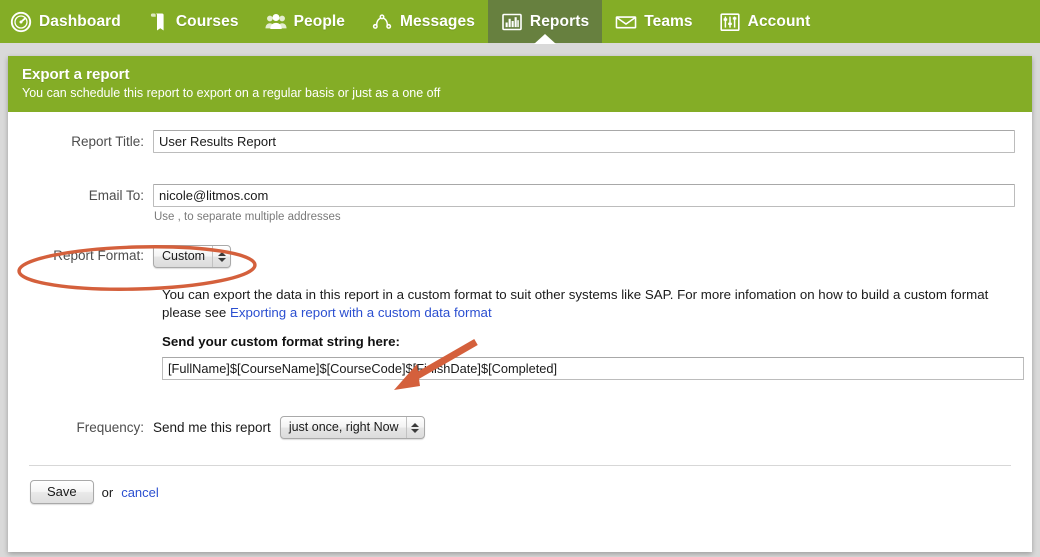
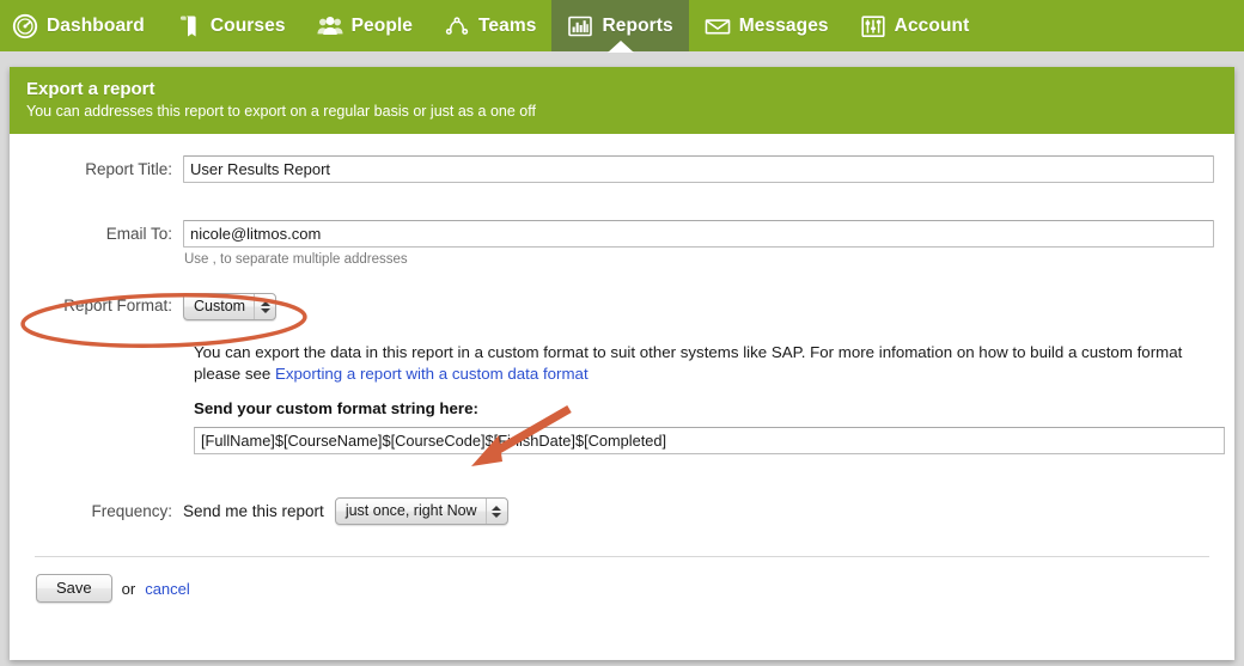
  Dashboard
  Courses
  People
- Messages
+ Teams
  Reports
- Teams
+ Messages
  Account
  Export a report
- You can schedule this report to export on a regular basis or just as a one off
+ You can addresses this report to export on a regular basis or just as a one off
  Report Title:
  User Results Report
  Email To:
  nicole@litmos.com
  Use , to separate multiple addresses
  eport Format:
  Custom
  You can export the data in this report in a custom format to suit other systems like SAP. For more infomation on how to build a custom format please see Exporting a report with a custom data format
  Send your custom format string here:
  [FullName]$[CourseName]$[CourseCode]$FshDate]$[Completed]
  Frequency:
  Send me this report
  just once, right Now
  Save
  or
  cancel
